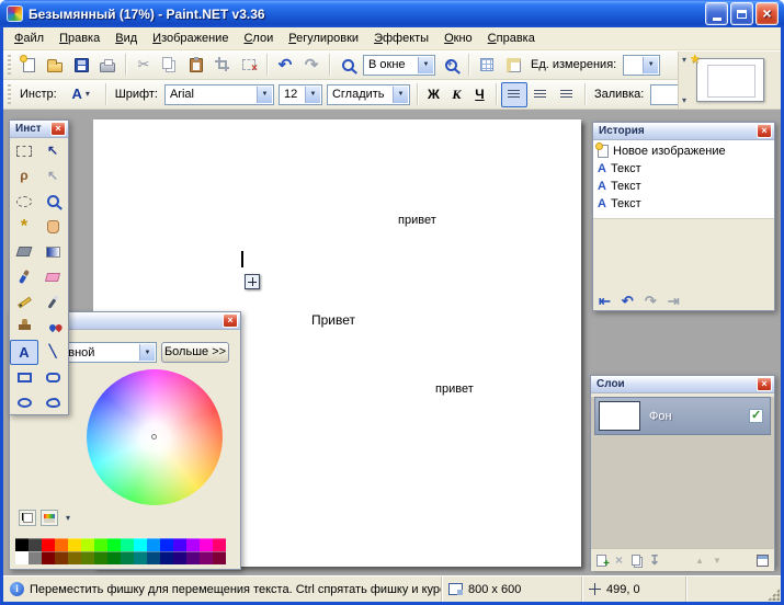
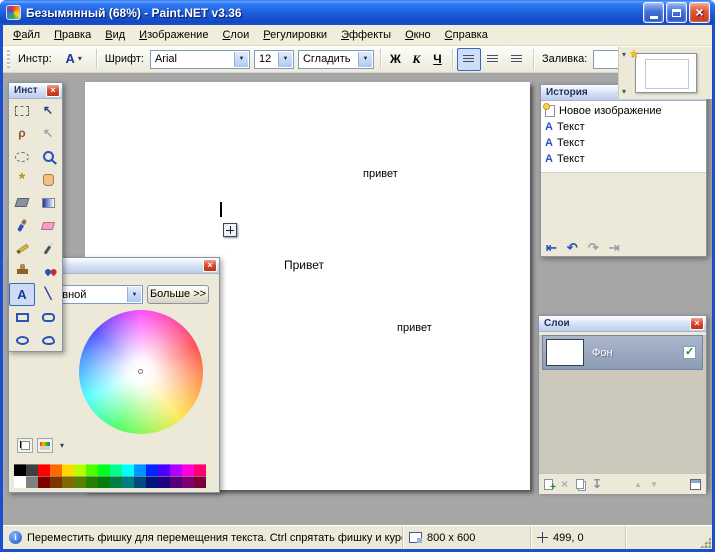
- Безымянный (17%) - Paint.NET v3.36
+ Безымянный (68%) - Paint.NET v3.36
  Файл
  Правка
  Вид
  Изображение
  Слои
  Регулировки
  Эффекты
  Окно
  Справка
- В окне
- Ед. измерения:
  Инстр:
  ▾
  Шрифт:
  Arial
  12
  Сгладить
  Ж
  К
  Ч
  Заливка:
  ▾
  ▾
  ★
  привет
  Привет
  привет
  Инст
  Больше >>
  ▾
  История
  Новое изображение
  Текст
  Текст
  Текст
  ⇤
  ↶
  ↷
  ⇥
  Слои
  Фон
  Переместить фишку для перемещения текста. Ctrl спрятать фишку и кур
  800 x 600
  499, 0
